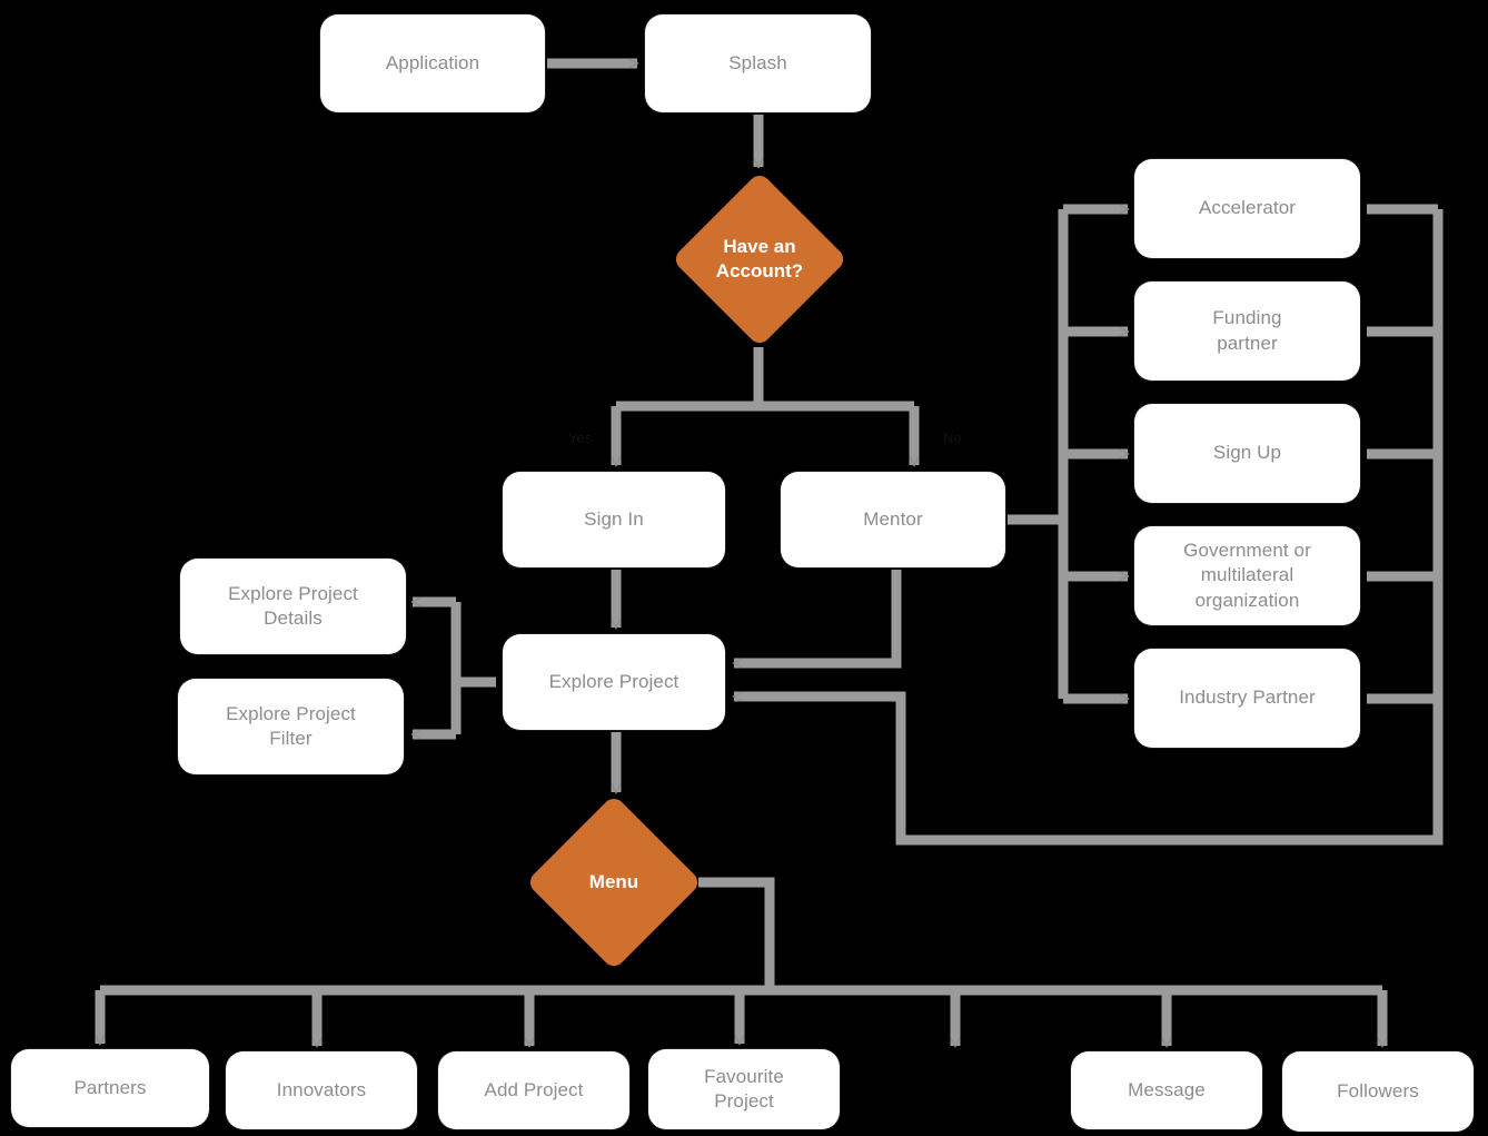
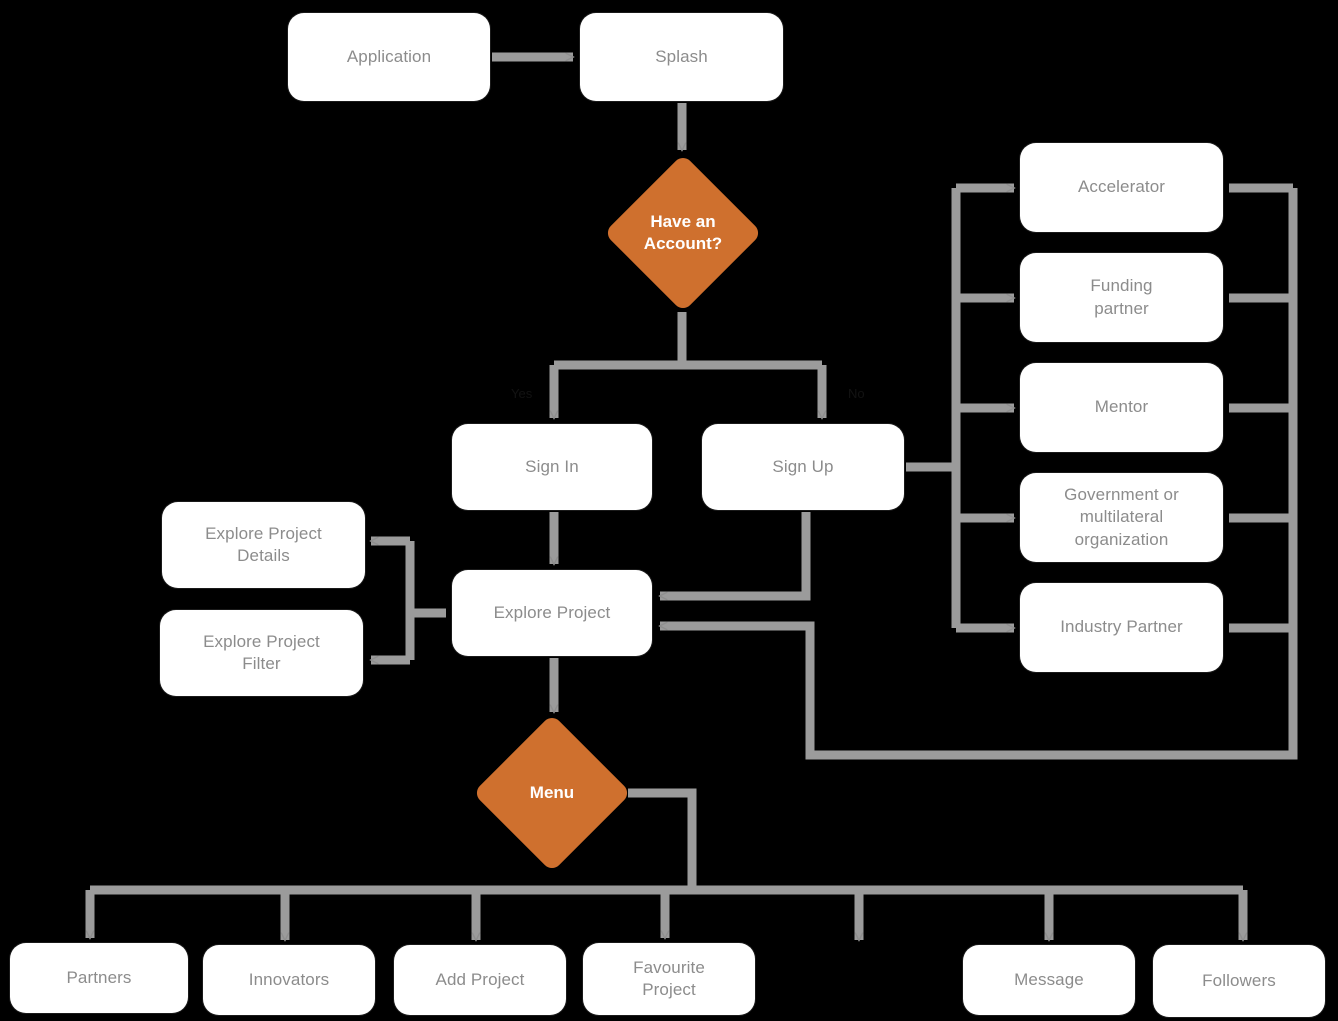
  Application
  Splash
  Have an
  Account?
  Sign In
- Mentor
+ Sign Up
  Accelerator
  Funding
  partner
- Sign Up
+ Mentor
  Government or
  multilateral
  organization
  Industry Partner
  Explore Project
  Explore Project
  Details
  Explore Project
  Filter
  Menu
  Partners
  Innovators
  Add Project
  Favourite
  Project
  Message
  Followers
